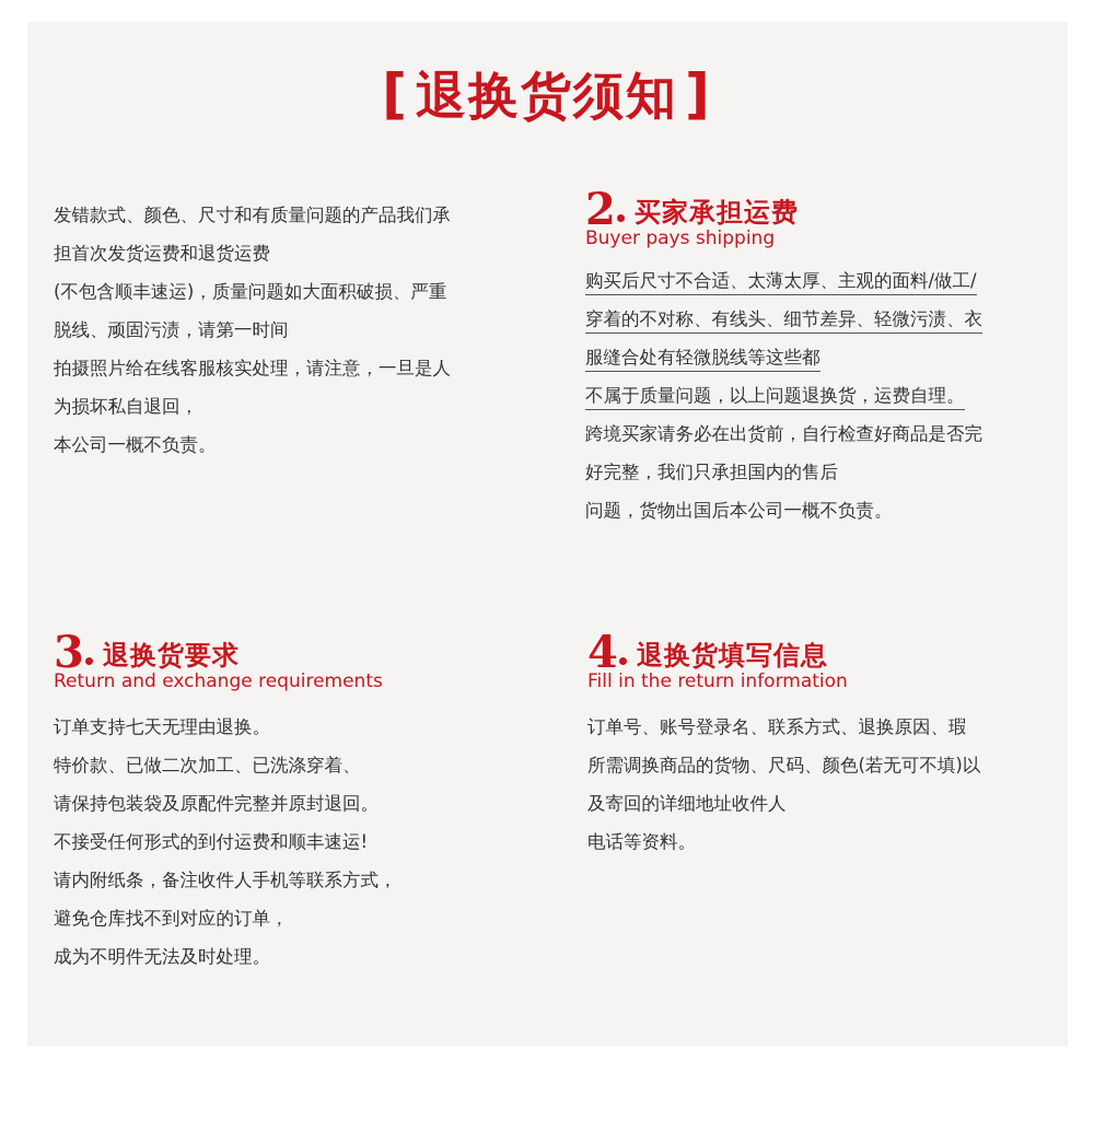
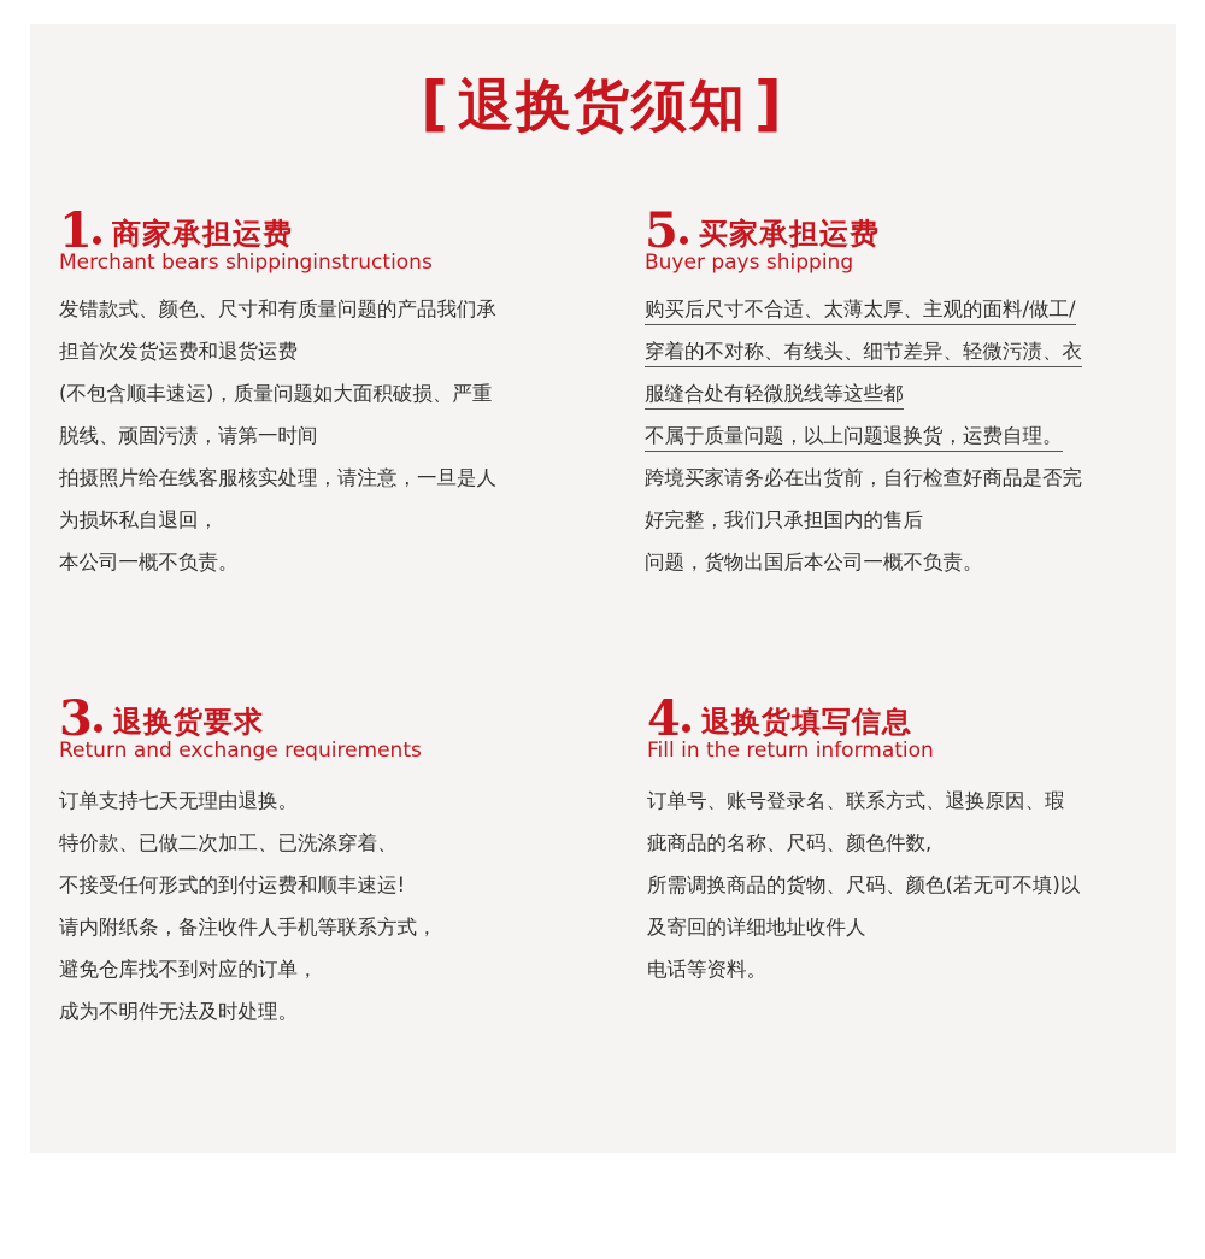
  [退换货须知]
+ 1
+ 商家承担运费
+ Merchant bears shippinginstructions
  发错款式、颜色、尺寸和有质量问题的产品我们承
  担首次发货运费和退货运费
  (不包含顺丰速运)，质量问题如大面积破损、严重
  脱线、顽固污渍，请第一时间
  拍摄照片给在线客服核实处理，请注意，一旦是人
  为损坏私自退回，
  本公司一概不负责。
- 2
+ 5
  买家承担运费
  Buyer pays shipping
  购买后尺寸不合适、太薄太厚、主观的面料/做工/
  穿着的不对称、有线头、细节差异、轻微污渍、衣
  服缝合处有轻微脱线等这些都
  不属于质量问题，以上问题退换货，运费自理。
  跨境买家请务必在出货前，自行检查好商品是否完
  好完整，我们只承担国内的售后
  问题，货物出国后本公司一概不负责。
  3
  退换货要求
  Return and exchange requirements
  订单支持七天无理由退换。
  特价款、已做二次加工、已洗涤穿着、
- 请保持包装袋及原配件完整并原封退回。
  不接受任何形式的到付运费和顺丰速运!
  请内附纸条，备注收件人手机等联系方式，
  避免仓库找不到对应的订单，
  成为不明件无法及时处理。
  4
  退换货填写信息
  Fill in the return information
  订单号、账号登录名、联系方式、退换原因、瑕
+ 疵商品的名称、尺码、颜色件数,
  所需调换商品的货物、尺码、颜色(若无可不填)以
  及寄回的详细地址收件人
  电话等资料。
